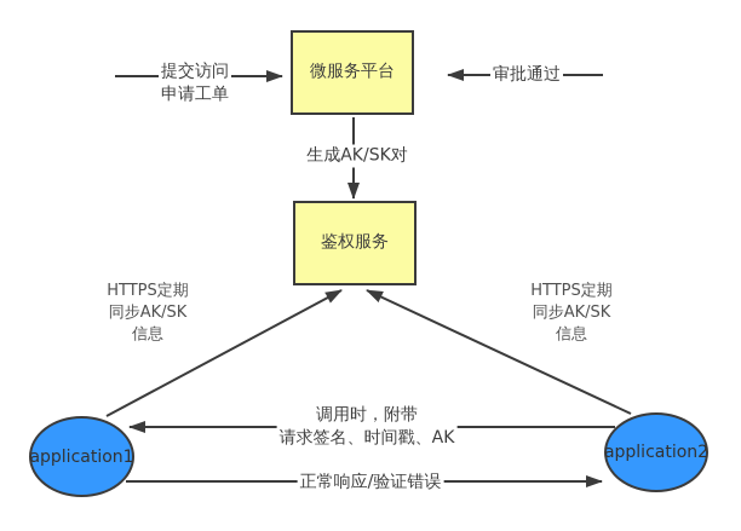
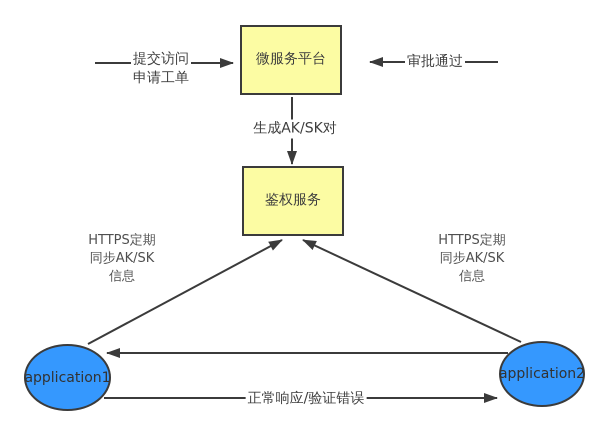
  微服务平台
  鉴权服务
  application1
  application2
  提交访问
  申请工单
  审批通过
  生成AK/SK对
  HTTPS定期
  同步AK/SK
  信息
  HTTPS定期
  同步AK/SK
  信息
- 调用时，附带
- 请求签名、时间戳、AK
  正常响应/验证错误
